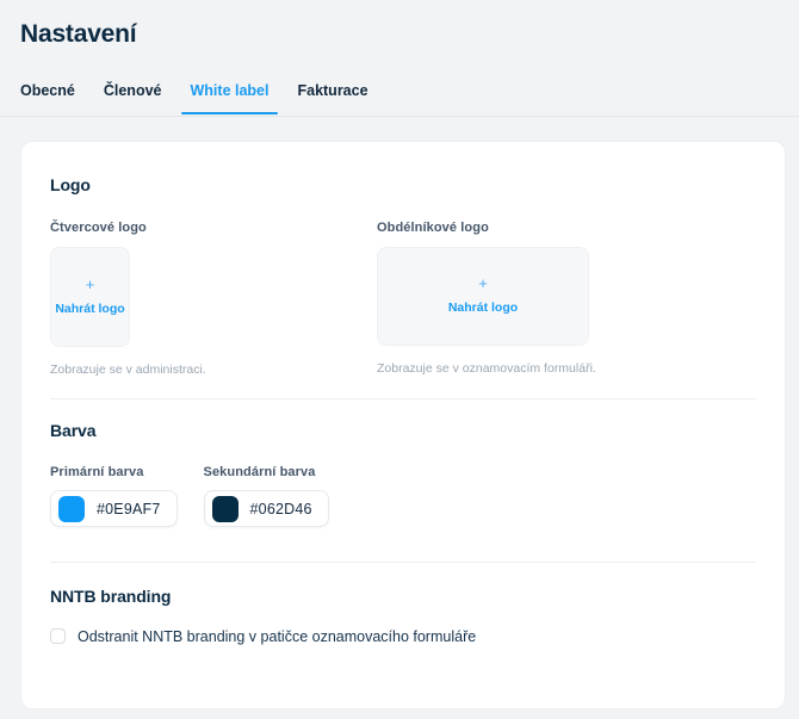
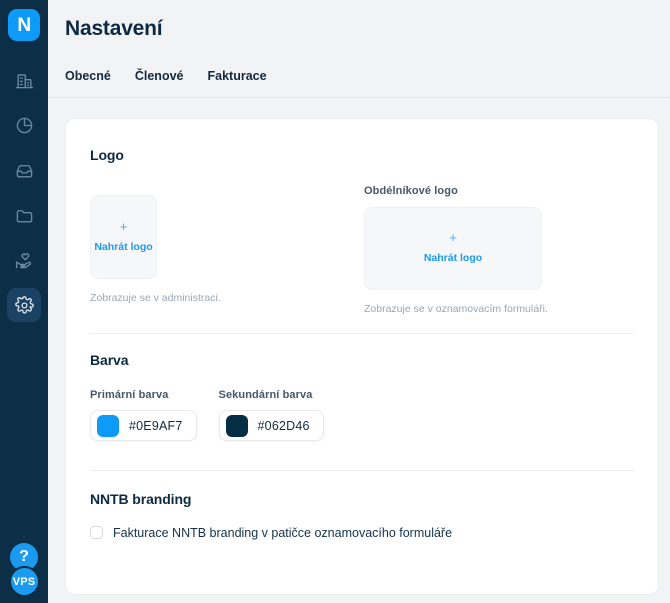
+ N
+ ?
+ VPS
  Nastavení
  Obecné
  Členové
- White label
  Fakturace
  Logo
- Čtvercové logo
  +
  Nahrát logo
  Zobrazuje se v administraci.
  Obdélníkové logo
  +
  Nahrát logo
  Zobrazuje se v oznamovacím formuláři.
  Barva
  Primární barva
  #0E9AF7
  Sekundární barva
  #062D46
  NNTB branding
- Odstranit NNTB branding v patičce oznamovacího formuláře
+ Fakturace NNTB branding v patičce oznamovacího formuláře
